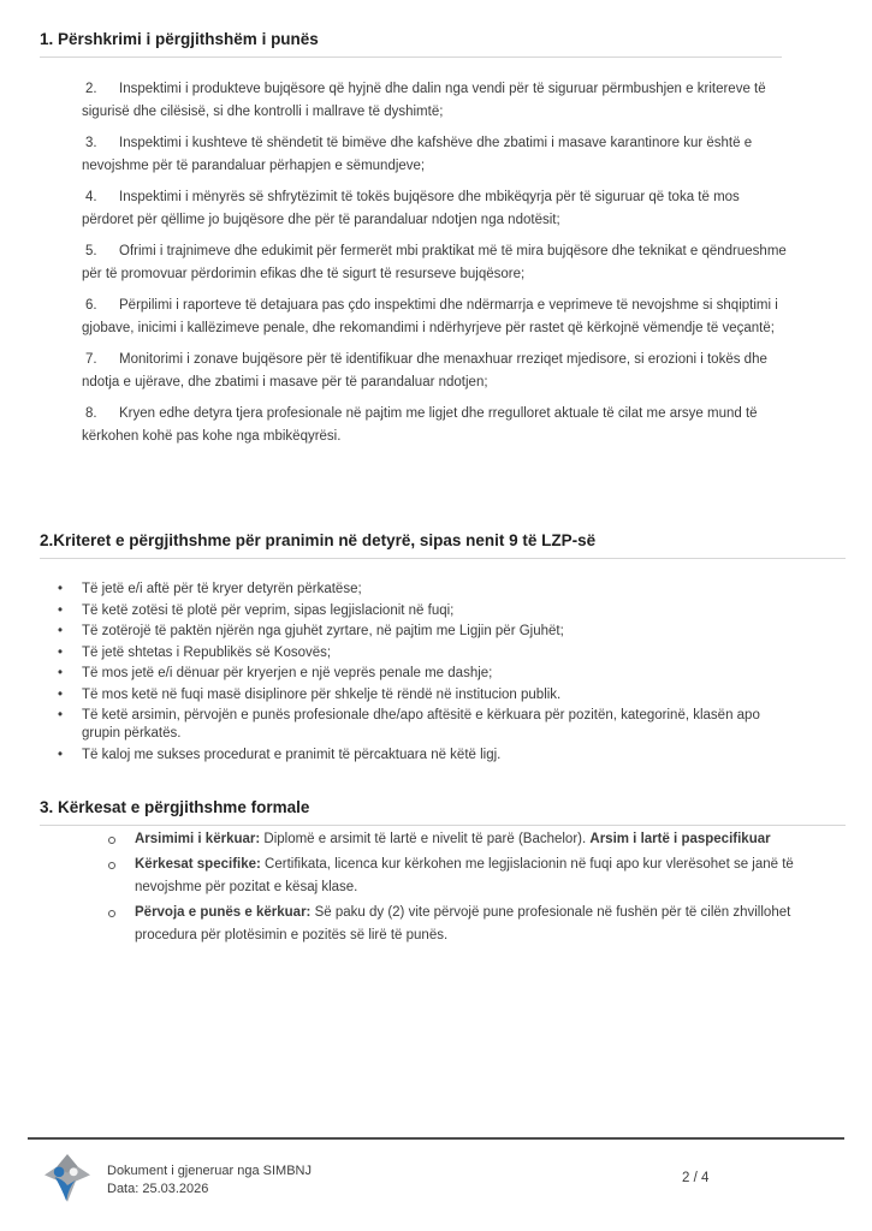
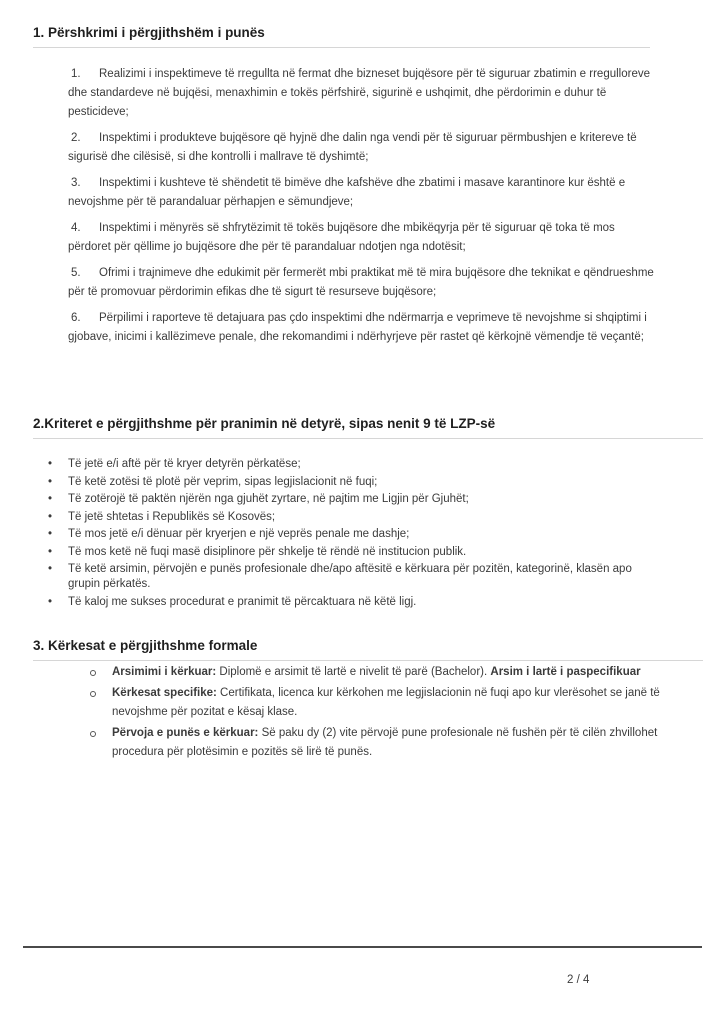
  1. Përshkrimi i përgjithshëm i punës
+ 1. Realizimi i inspektimeve të rregullta në fermat dhe bizneset bujqësore për të siguruar zbatimin e rregulloreve dhe standardeve në bujqësi, menaxhimin e tokës përfshirë, sigurinë e ushqimit, dhe përdorimin e duhur të pesticideve;
  2. Inspektimi i produkteve bujqësore që hyjnë dhe dalin nga vendi për të siguruar përmbushjen e kritereve të sigurisë dhe cilësisë, si dhe kontrolli i mallrave të dyshimtë;
  3. Inspektimi i kushteve të shëndetit të bimëve dhe kafshëve dhe zbatimi i masave karantinore kur është e nevojshme për të parandaluar përhapjen e sëmundjeve;
  4. Inspektimi i mënyrës së shfrytëzimit të tokës bujqësore dhe mbikëqyrja për të siguruar që toka të mos përdoret për qëllime jo bujqësore dhe për të parandaluar ndotjen nga ndotësit;
  5. Ofrimi i trajnimeve dhe edukimit për fermerët mbi praktikat më të mira bujqësore dhe teknikat e qëndrueshme për të promovuar përdorimin efikas dhe të sigurt të resurseve bujqësore;
  6. Përpilimi i raporteve të detajuara pas çdo inspektimi dhe ndërmarrja e veprimeve të nevojshme si shqiptimi i gjobave, inicimi i kallëzimeve penale, dhe rekomandimi i ndërhyrjeve për rastet që kërkojnë vëmendje të veçantë;
- 7. Monitorimi i zonave bujqësore për të identifikuar dhe menaxhuar rreziqet mjedisore, si erozioni i tokës dhe ndotja e ujërave, dhe zbatimi i masave për të parandaluar ndotjen;
- 8. Kryen edhe detyra tjera profesionale në pajtim me ligjet dhe rregulloret aktuale të cilat me arsye mund të kërkohen kohë pas kohe nga mbikëqyrësi.
  2.Kriteret e përgjithshme për pranimin në detyrë, sipas nenit 9 të LZP-së
  Të jetë e/i aftë për të kryer detyrën përkatëse;
  Të ketë zotësi të plotë për veprim, sipas legjislacionit në fuqi;
  Të zotërojë të paktën njërën nga gjuhët zyrtare, në pajtim me Ligjin për Gjuhët;
  Të jetë shtetas i Republikës së Kosovës;
  Të mos jetë e/i dënuar për kryerjen e një veprës penale me dashje;
  Të mos ketë në fuqi masë disiplinore për shkelje të rëndë në institucion publik.
  Të ketë arsimin, përvojën e punës profesionale dhe/apo aftësitë e kërkuara për pozitën, kategorinë, klasën apo grupin përkatës.
  Të kaloj me sukses procedurat e pranimit të përcaktuara në këtë ligj.
  3. Kërkesat e përgjithshme formale
  Arsimimi i kërkuar: Diplomë e arsimit të lartë e nivelit të parë (Bachelor). Arsim i lartë i paspecifikuar
  Kërkesat specifike: Certifikata, licenca kur kërkohen me legjislacionin në fuqi apo kur vlerësohet se janë të nevojshme për pozitat e kësaj klase.
  Përvoja e punës e kërkuar: Së paku dy (2) vite përvojë pune profesionale në fushën për të cilën zhvillohet procedura për plotësimin e pozitës së lirë të punës.
- Dokument i gjeneruar nga SIMBNJ
- Data: 25.03.2026
  2 / 4
